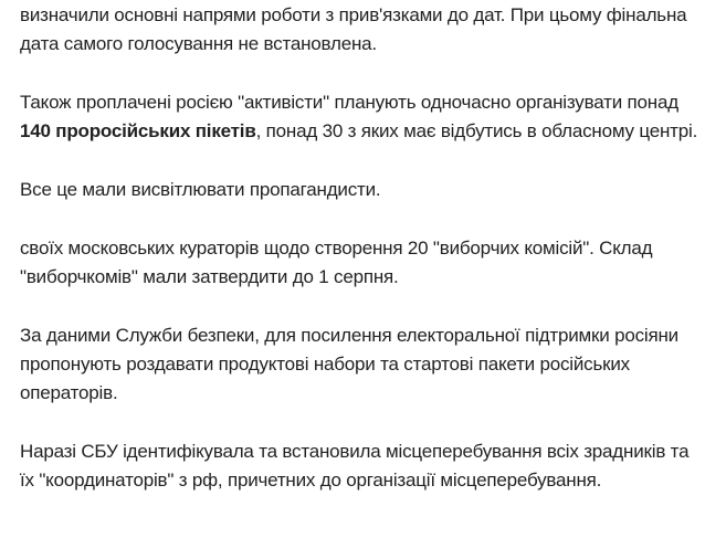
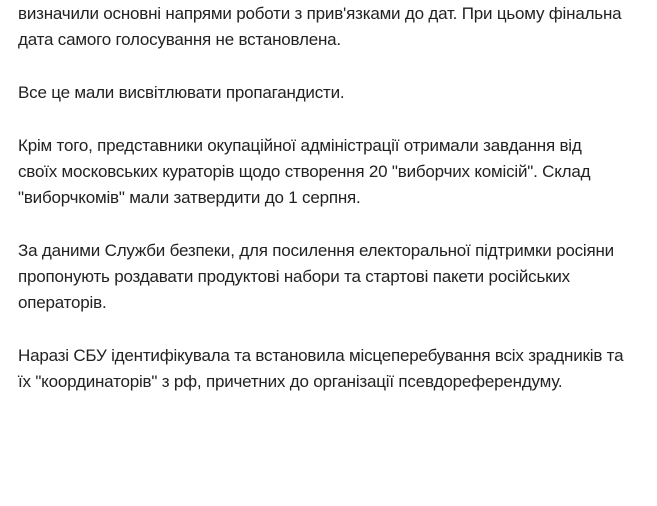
  визначили основні напрями роботи з прив'язками до дат. При цьому фінальна
  дата самого голосування не встановлена.
- Також проплачені росією "активісти" планують одночасно організувати понад
- 140 проросійських пікетів, понад 30 з яких має відбутись в обласному центрі.
  Все це мали висвітлювати пропагандисти.
+ Крім того, представники окупаційної адміністрації отримали завдання від
  своїх московських кураторів щодо створення 20 "виборчих комісій". Склад
  "виборчкомів" мали затвердити до 1 серпня.
  За даними Служби безпеки, для посилення електоральної підтримки росіяни
  пропонують роздавати продуктові набори та стартові пакети російських
  операторів.
  Наразі СБУ ідентифікувала та встановила місцеперебування всіх зрадників та
- їх "координаторів" з рф, причетних до організації місцеперебування.
+ їх "координаторів" з рф, причетних до організації псевдореферендуму.
